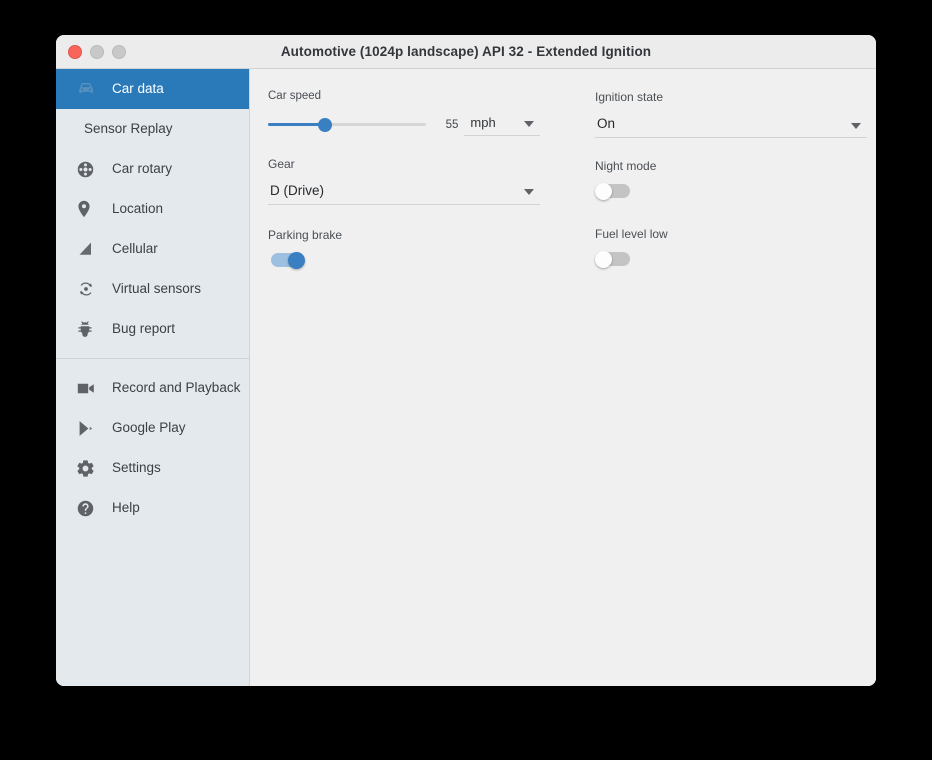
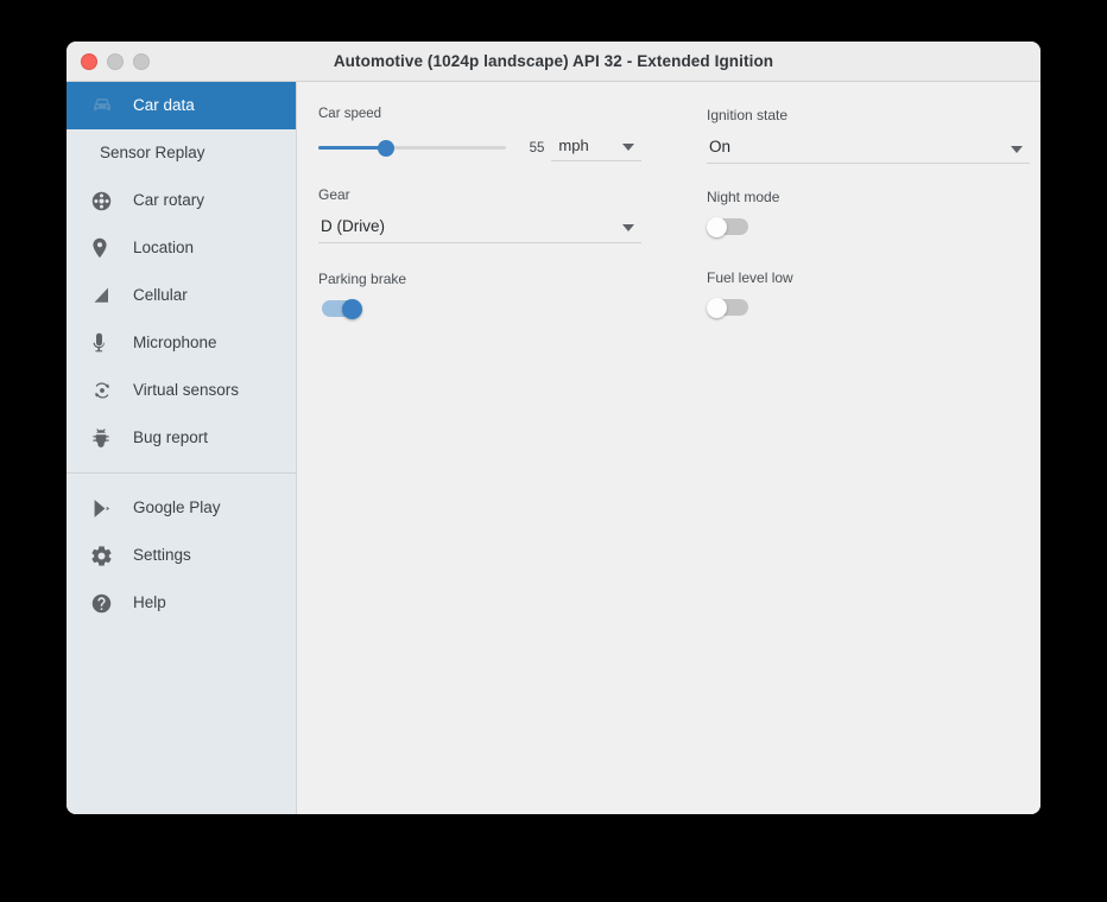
  Automotive (1024p landscape) API 32 - Extended Ignition
  Car data
  Sensor Replay
  Car rotary
  Location
  Cellular
+ Microphone
  Virtual sensors
  Bug report
- Record and Playback
  Google Play
  Settings
  Help
  Car speed
  55
  mph
  Gear
  D (Drive)
  Parking brake
  Ignition state
  On
  Night mode
  Fuel level low
